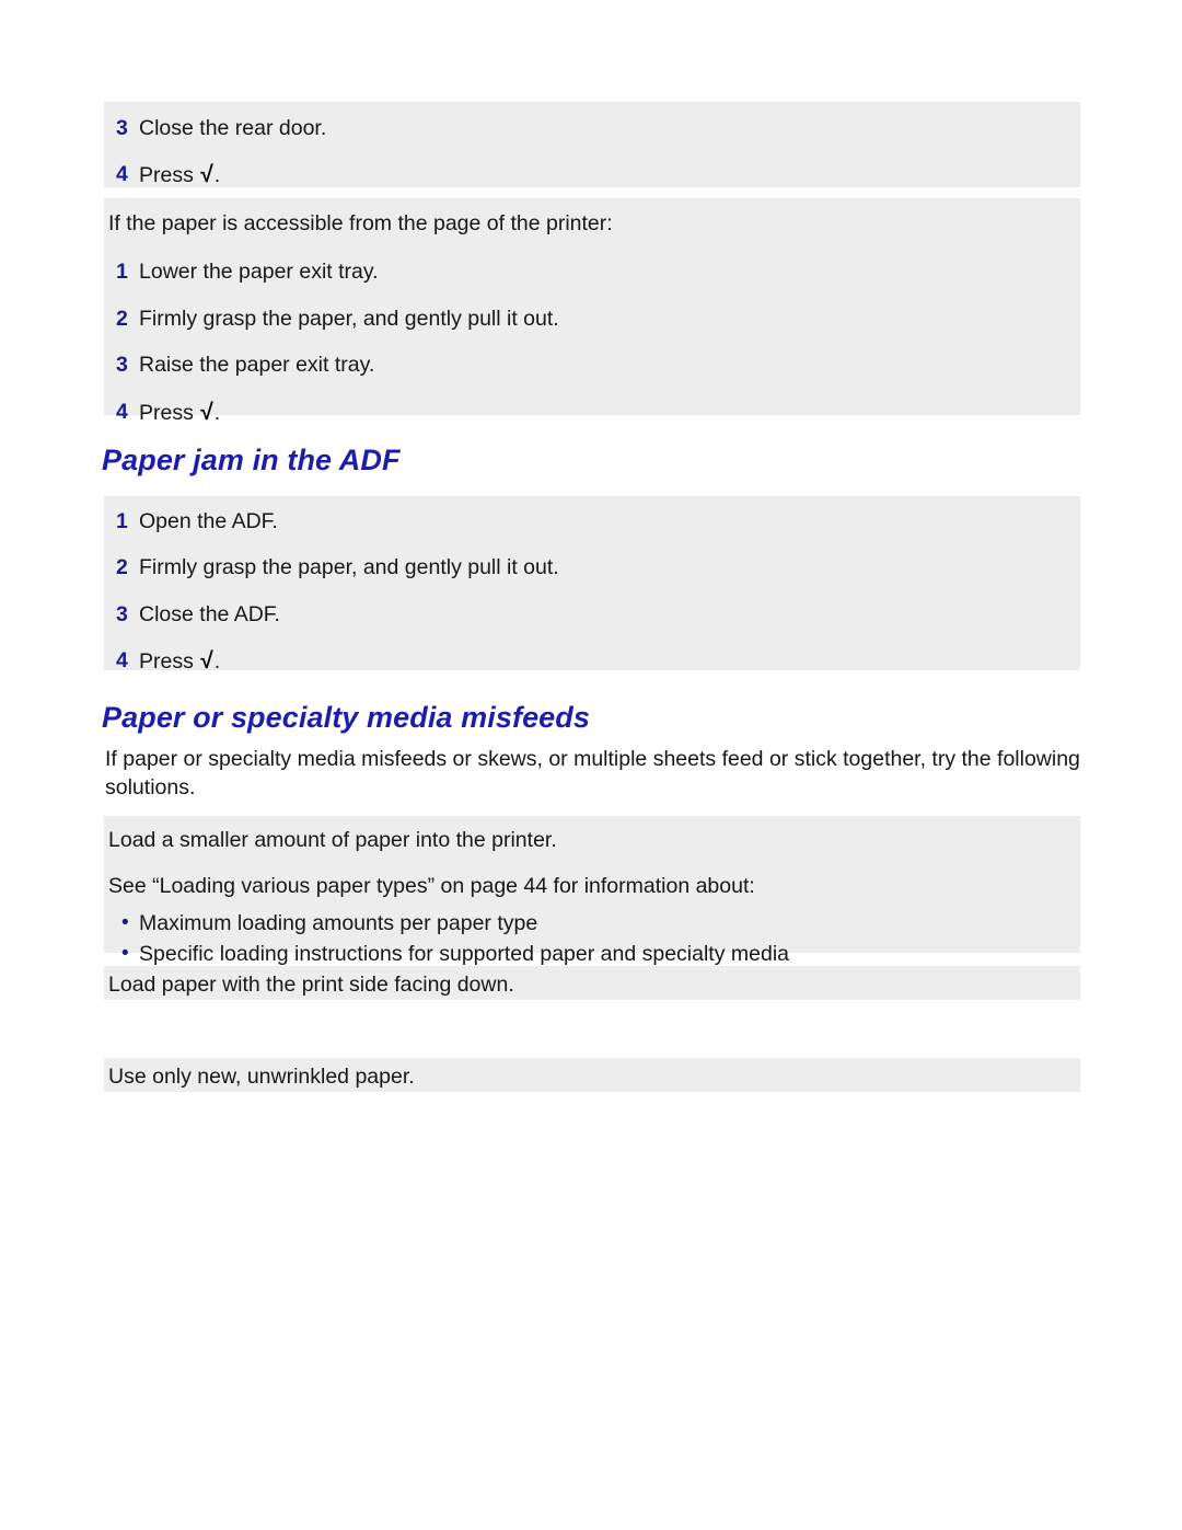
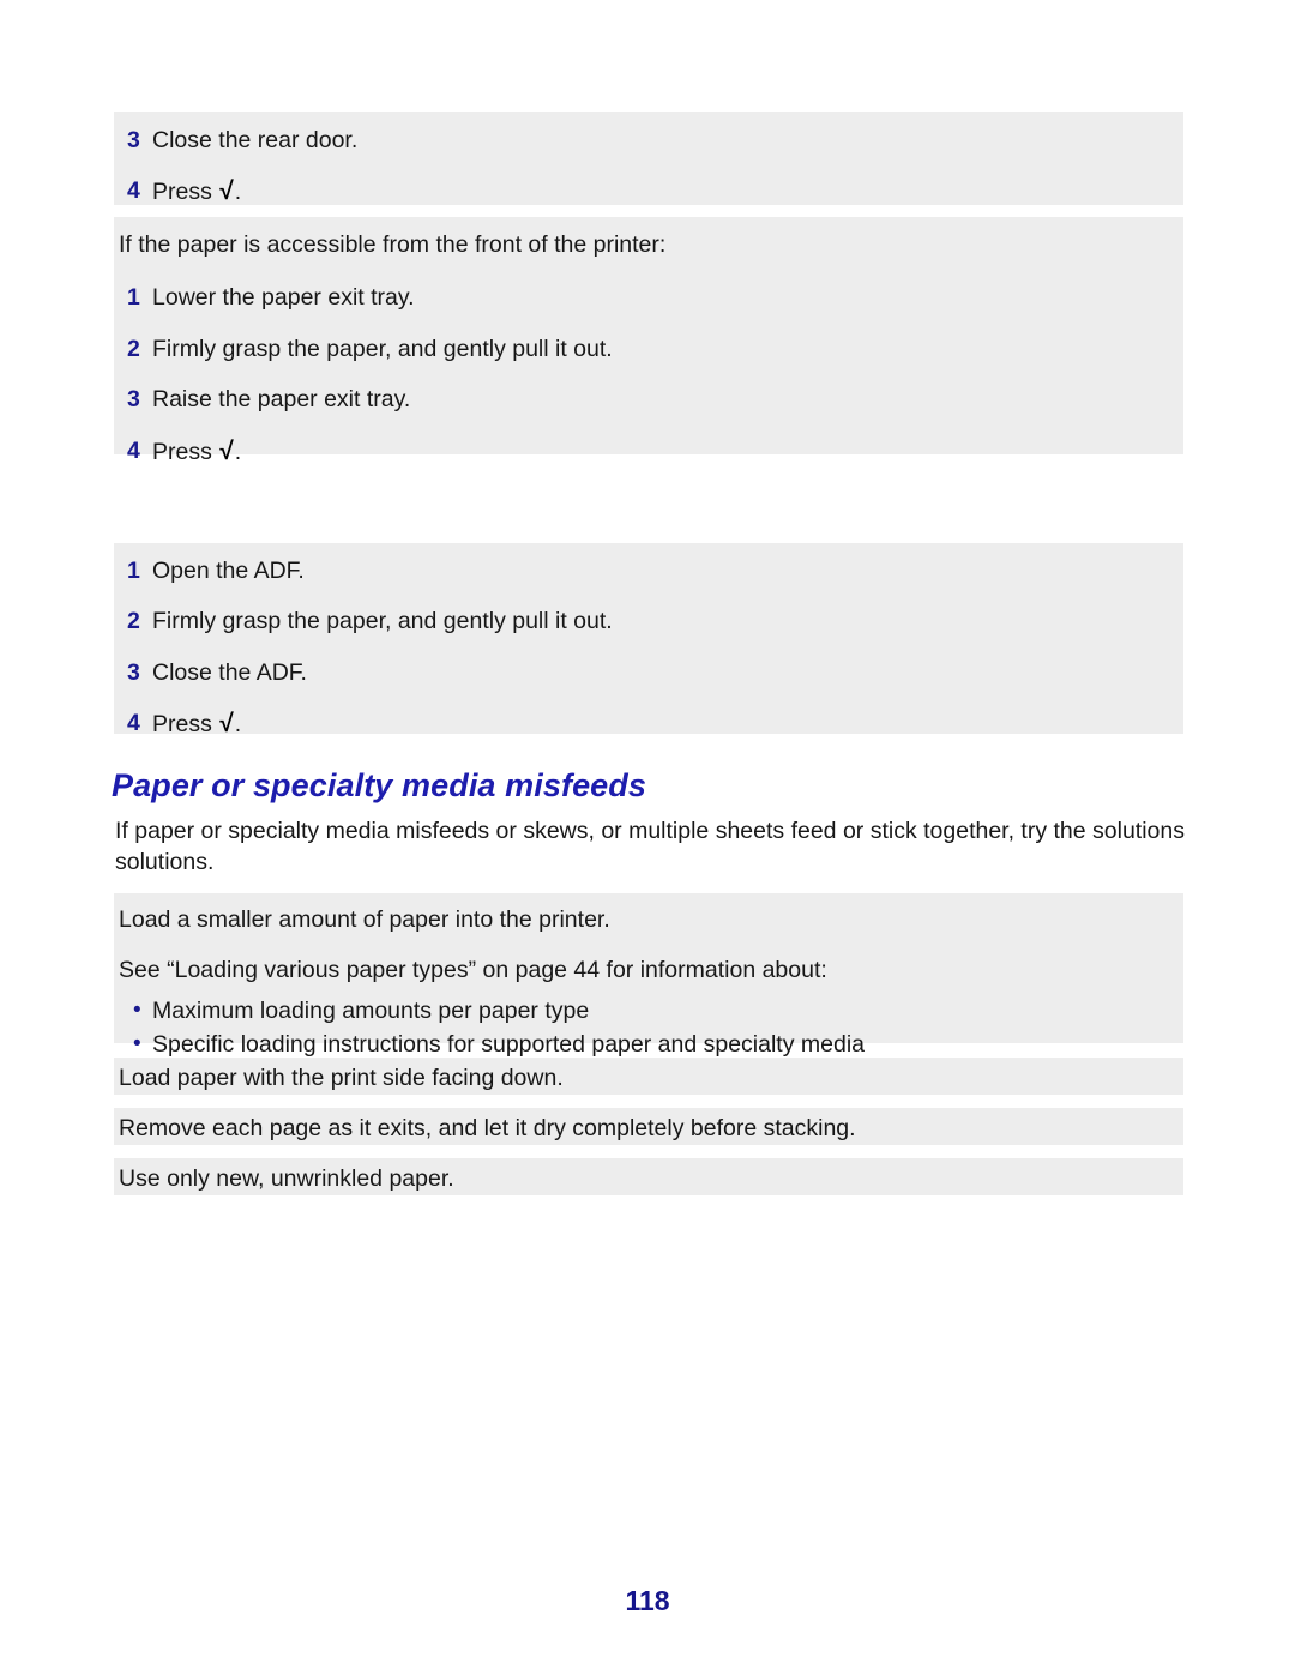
  3
  Close the rear door.
  4
  Press √.
- If the paper is accessible from the page of the printer:
+ If the paper is accessible from the front of the printer:
  1
  Lower the paper exit tray.
  2
  Firmly grasp the paper, and gently pull it out.
  3
  Raise the paper exit tray.
  4
  Press √.
- Paper jam in the ADF
  1
  Open the ADF.
  2
  Firmly grasp the paper, and gently pull it out.
  3
  Close the ADF.
  4
  Press √.
  Paper or specialty media misfeeds
- If paper or specialty media misfeeds or skews, or multiple sheets feed or stick together, try the following solutions.
+ If paper or specialty media misfeeds or skews, or multiple sheets feed or stick together, try the solutions solutions.
  Load a smaller amount of paper into the printer.
  See “Loading various paper types” on page 44 for information about:
  •
  Maximum loading amounts per paper type
  •
  Specific loading instructions for supported paper and specialty media
  Load paper with the print side facing down.
+ Remove each page as it exits, and let it dry completely before stacking.
  Use only new, unwrinkled paper.
+ 118
